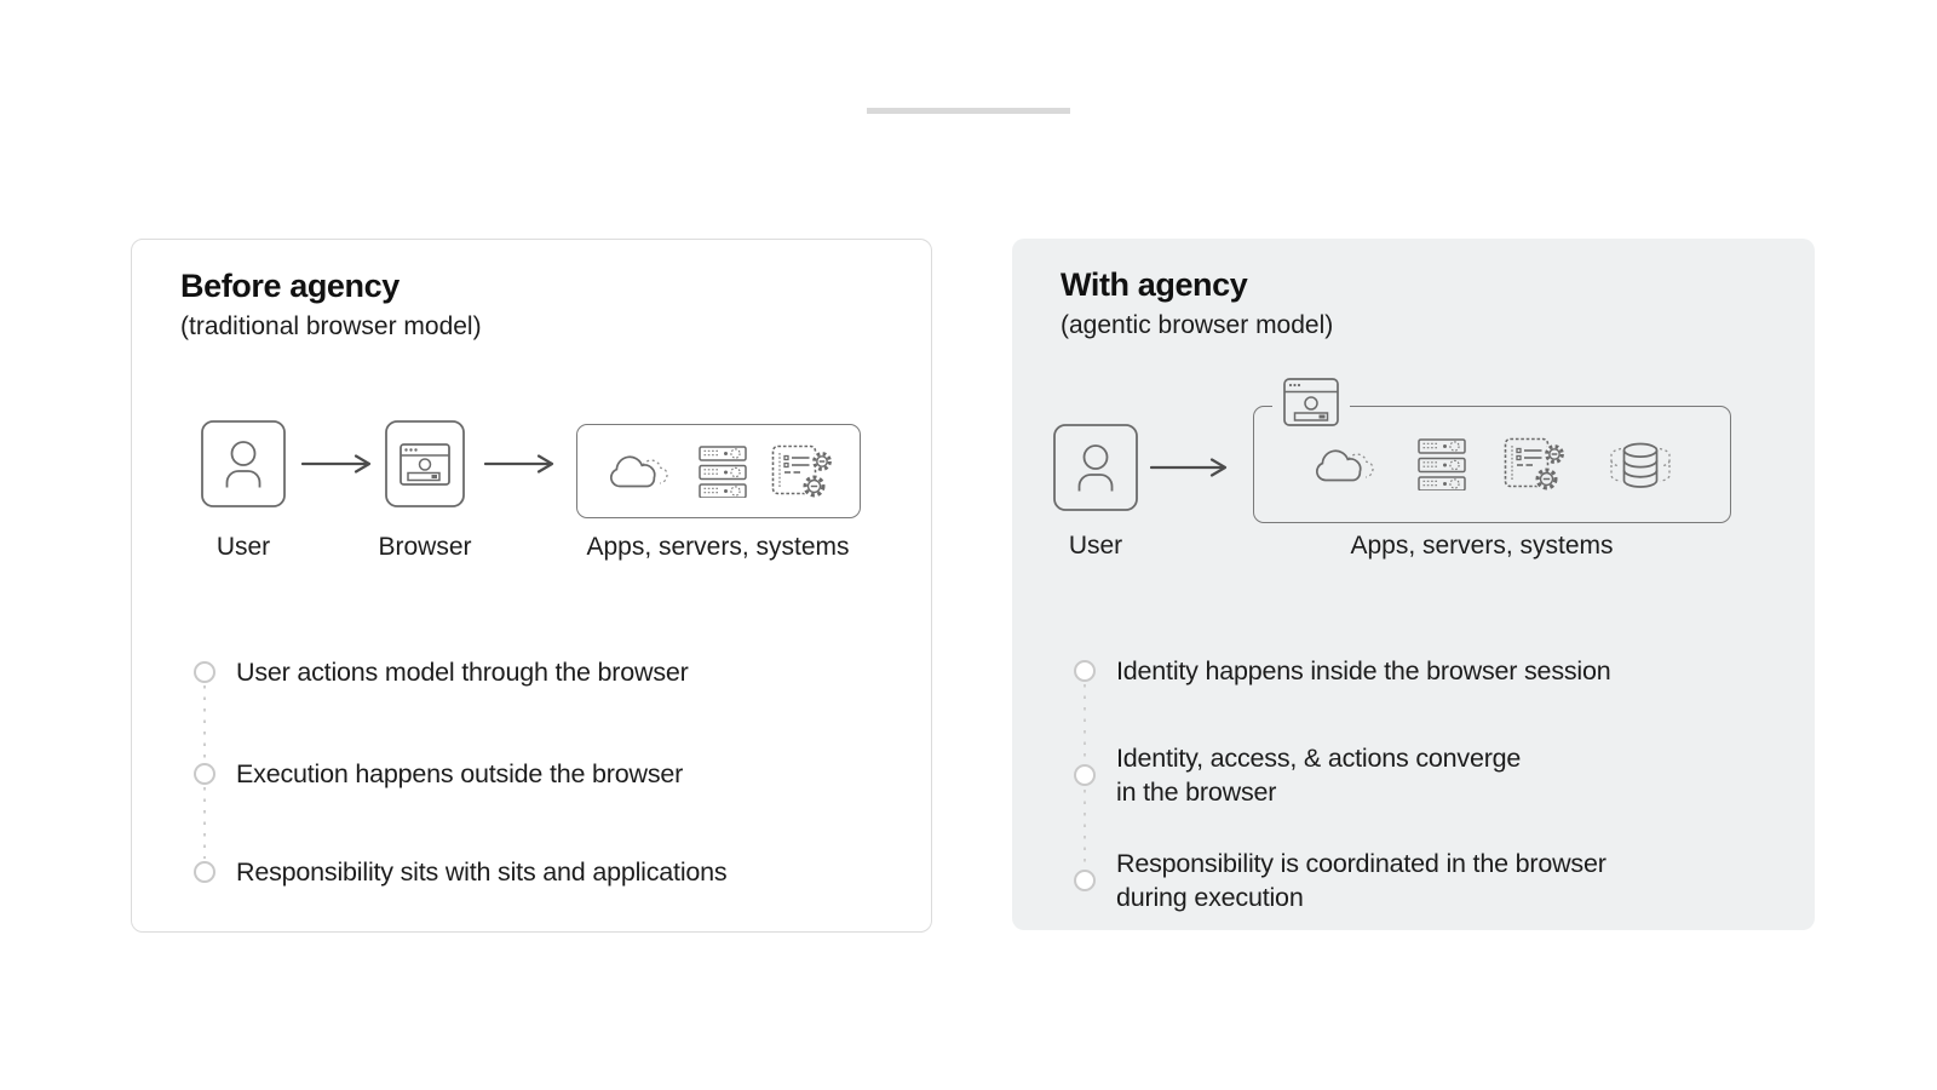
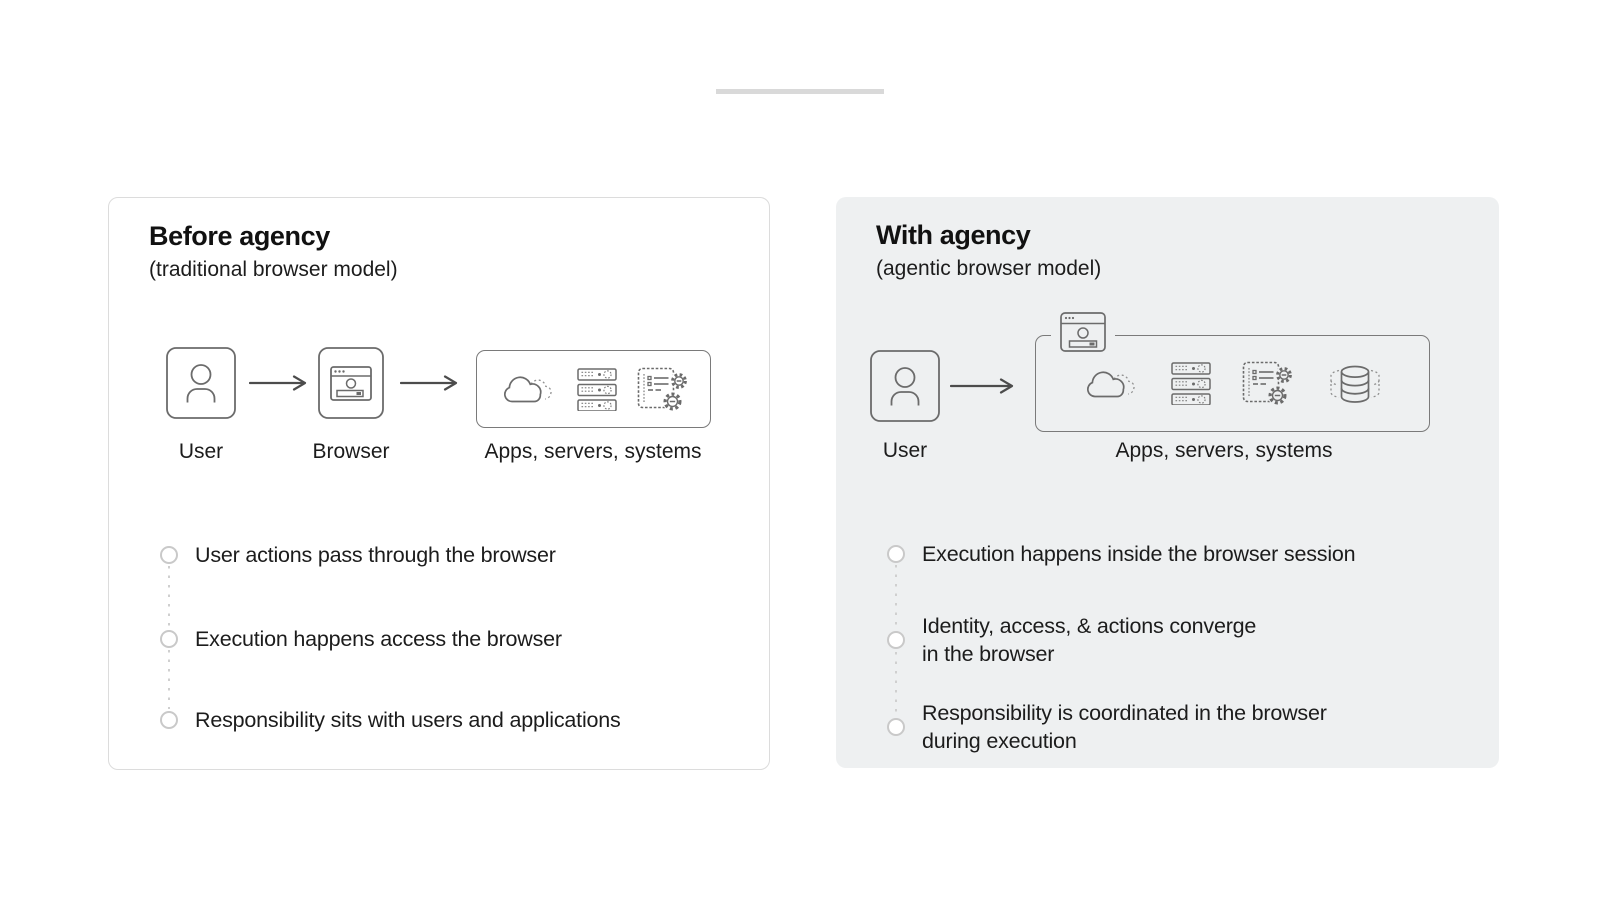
  Before agency
  (traditional browser model)
  User
  Browser
  Apps, servers, systems
- User actions model through the browser
+ User actions pass through the browser
- Execution happens outside the browser
+ Execution happens access the browser
- Responsibility sits with sits and applications
+ Responsibility sits with users and applications
  With agency
  (agentic browser model)
  User
  Apps, servers, systems
- Identity happens inside the browser session
+ Execution happens inside the browser session
  Identity, access, & actions converge
  in the browser
  Responsibility is coordinated in the browser
  during execution
